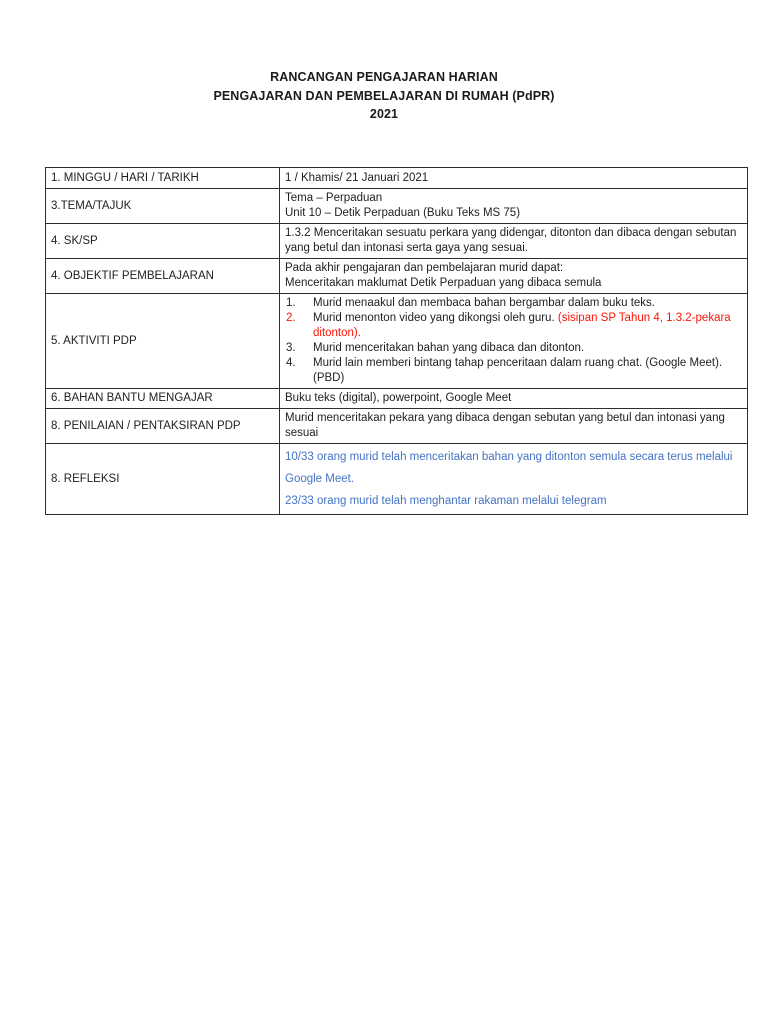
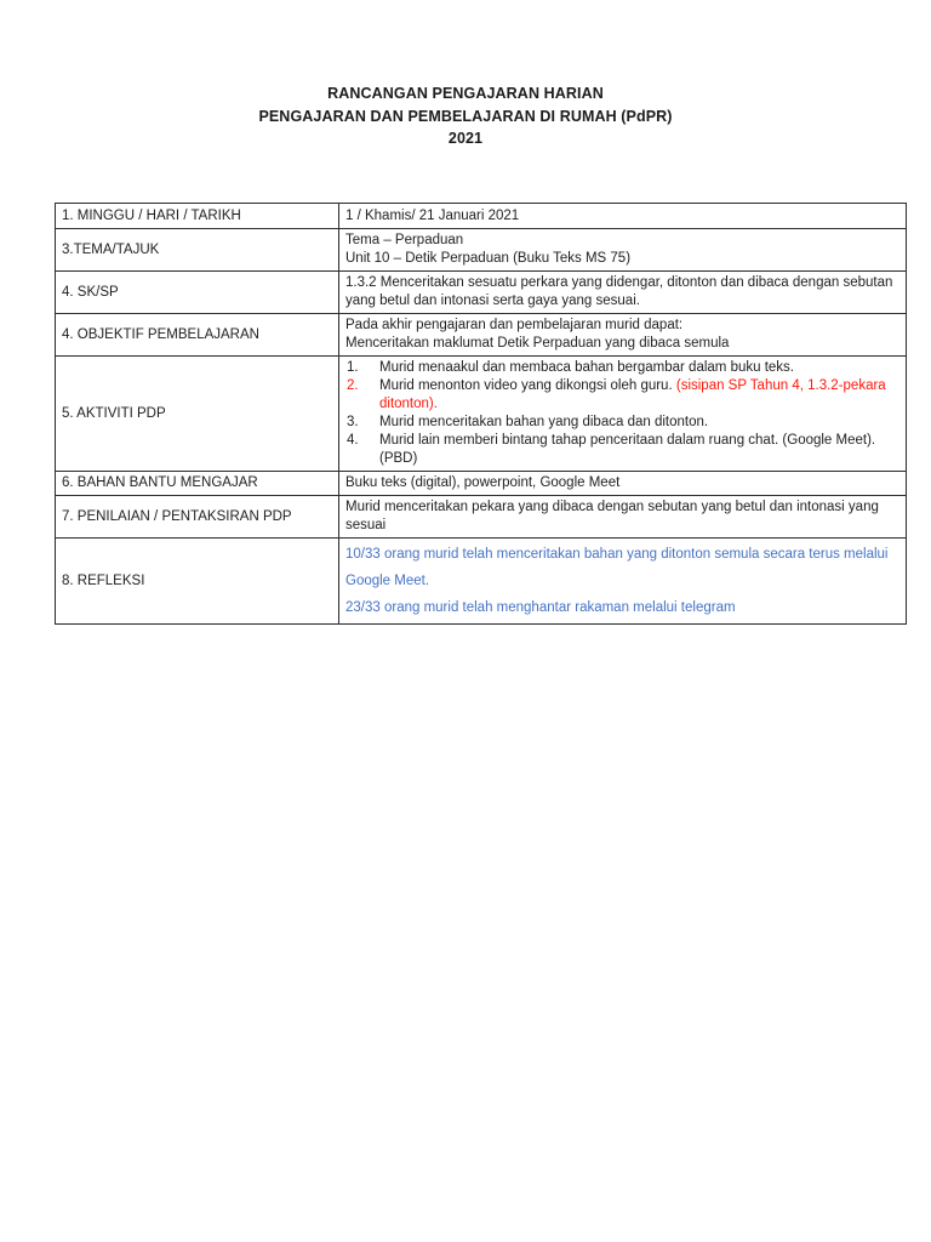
  RANCANGAN PENGAJARAN HARIAN
  PENGAJARAN DAN PEMBELAJARAN DI RUMAH (PdPR)
  2021
  1. MINGGU / HARI / TARIKH	1 / Khamis/ 21 Januari 2021
  3.TEMA/TAJUK	Tema – Perpaduan Unit 10 – Detik Perpaduan (Buku Teks MS 75)
  4. SK/SP	1.3.2 Menceritakan sesuatu perkara yang didengar, ditonton dan dibaca dengan sebutan yang betul dan intonasi serta gaya yang sesuai.
  4. OBJEKTIF PEMBELAJARAN	Pada akhir pengajaran dan pembelajaran murid dapat: Menceritakan maklumat Detik Perpaduan yang dibaca semula
  5. AKTIVITI PDP	1. Murid menaakul dan membaca bahan bergambar dalam buku teks. 2. Murid menonton video yang dikongsi oleh guru. (sisipan SP Tahun 4, 1.3.2-pekara ditonton). 3. Murid menceritakan bahan yang dibaca dan ditonton. 4. Murid lain memberi bintang tahap penceritaan dalam ruang chat. (Google Meet). (PBD)
  6. BAHAN BANTU MENGAJAR	Buku teks (digital), powerpoint, Google Meet
- 8. PENILAIAN / PENTAKSIRAN PDP	Murid menceritakan pekara yang dibaca dengan sebutan yang betul dan intonasi yang sesuai
+ 7. PENILAIAN / PENTAKSIRAN PDP	Murid menceritakan pekara yang dibaca dengan sebutan yang betul dan intonasi yang sesuai
  8. REFLEKSI	10/33 orang murid telah menceritakan bahan yang ditonton semula secara terus melalui Google Meet. 23/33 orang murid telah menghantar rakaman melalui telegram
